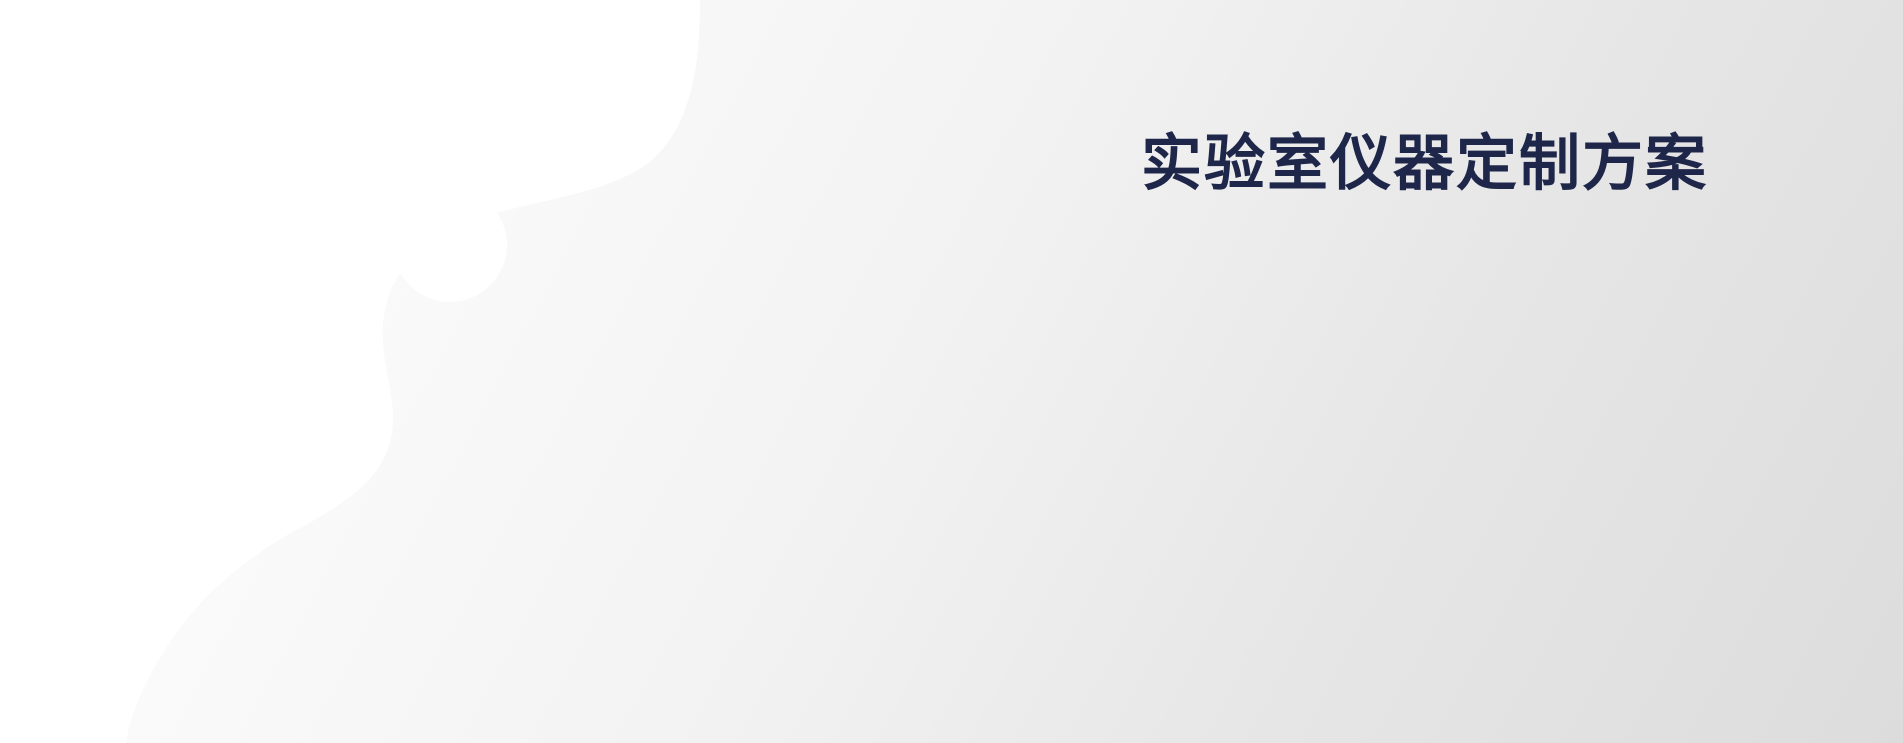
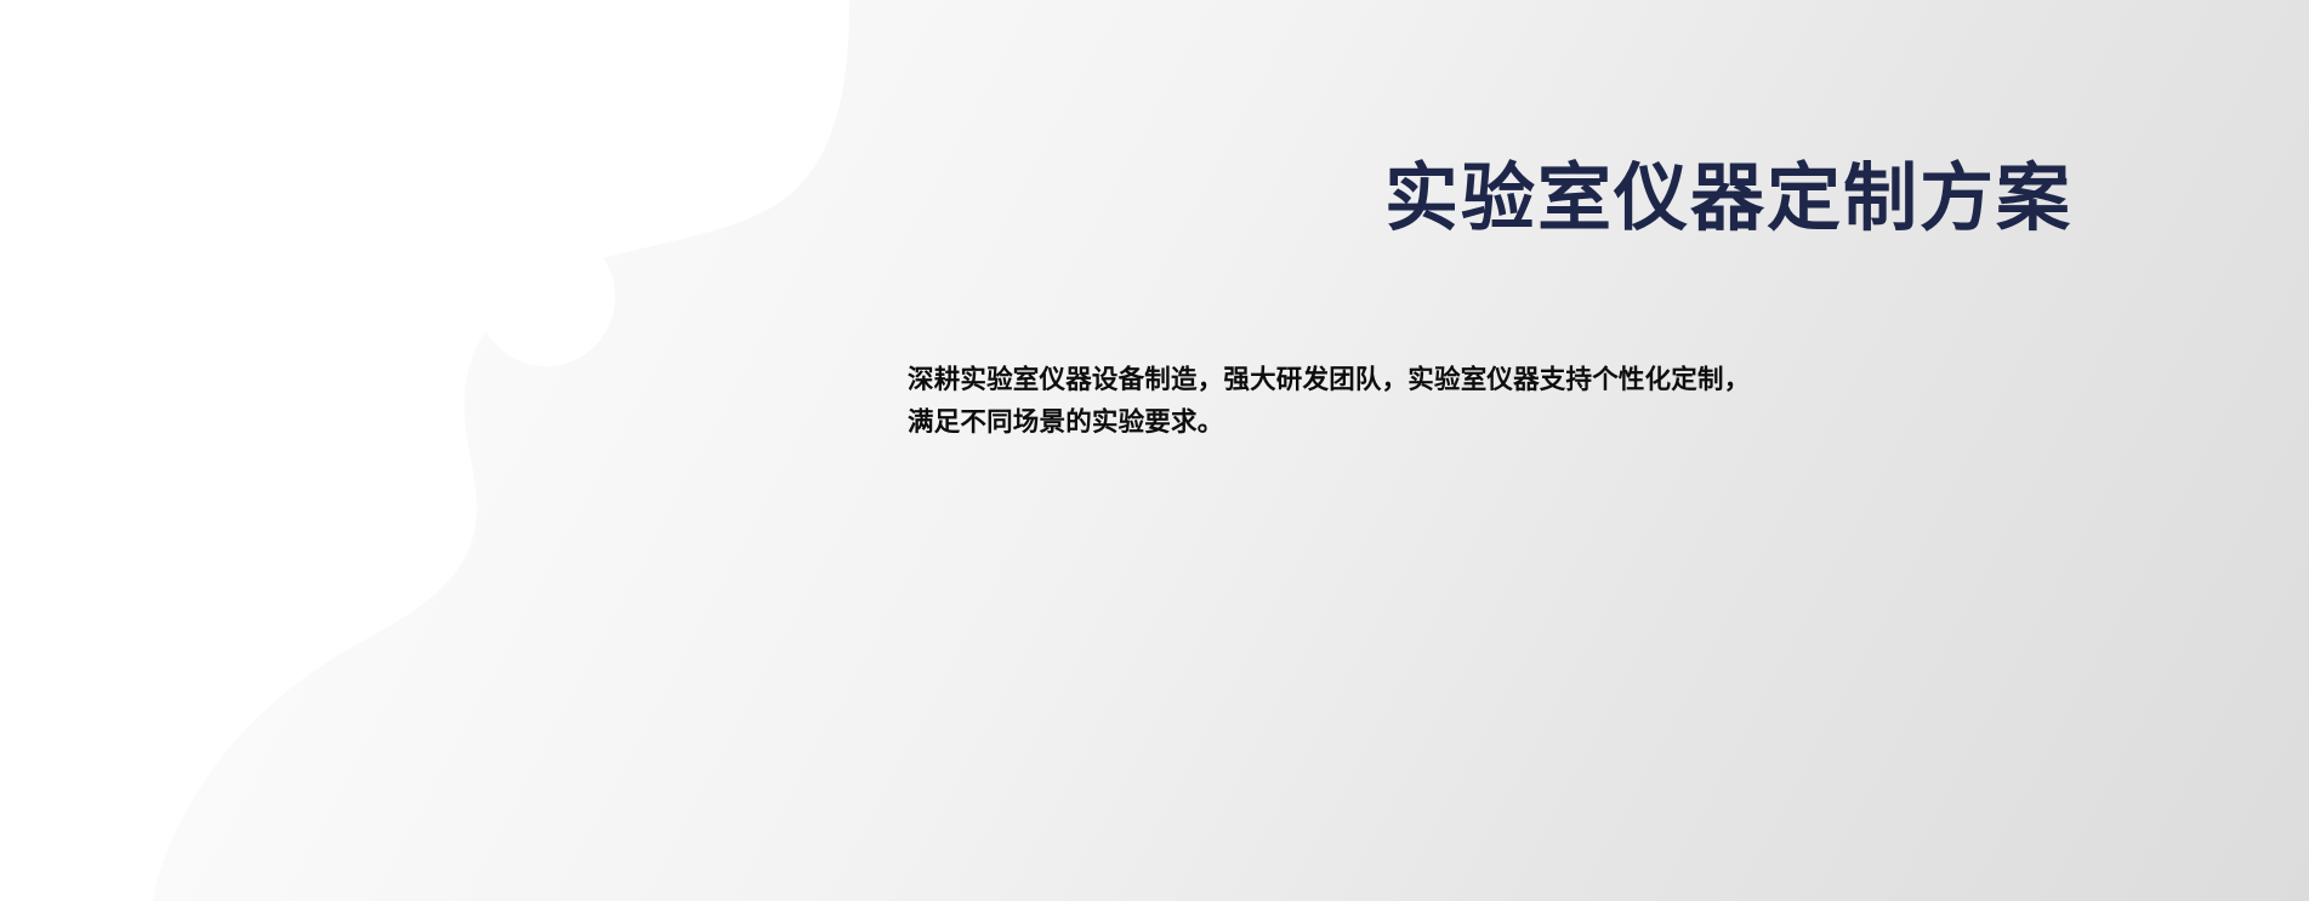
  实验室仪器定制方案
+ 深耕实验室仪器设备制造，强大研发团队，实验室仪器支持个性化定制，
+ 满足不同场景的实验要求。
